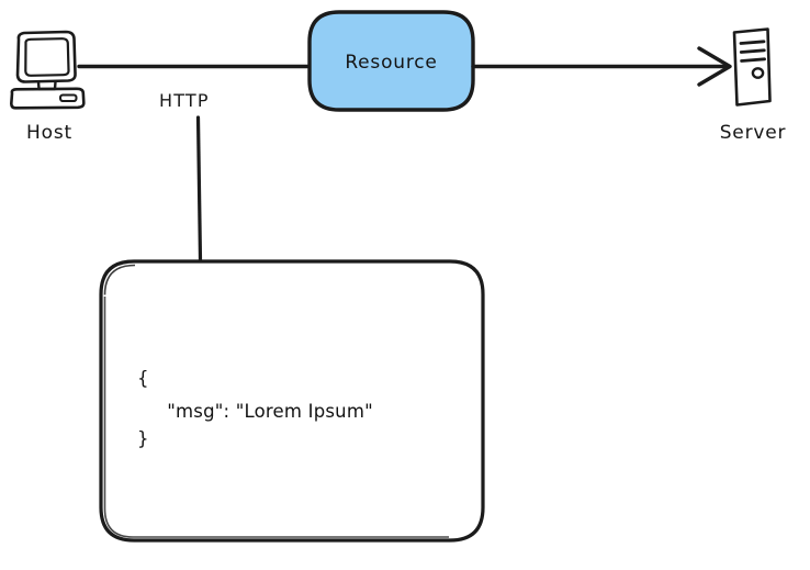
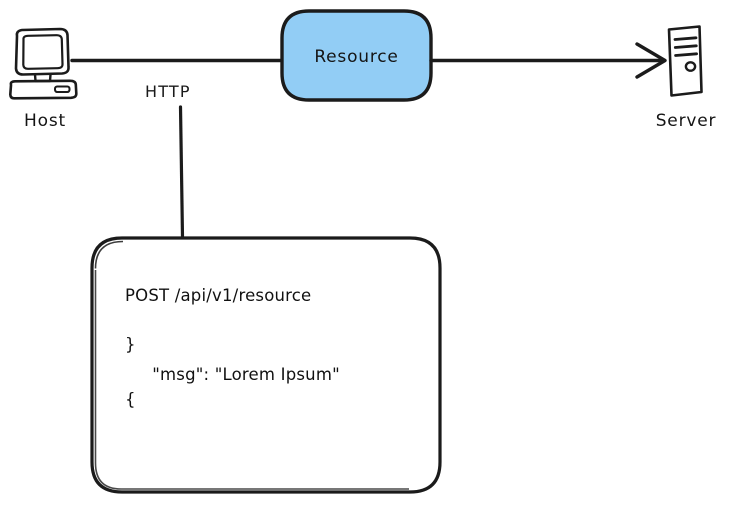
  Host
  HTTP
  Resource
  Server
+ POST /api/v1/resource
- {
+ }
  "msg": "Lorem Ipsum"
- }
+ {
